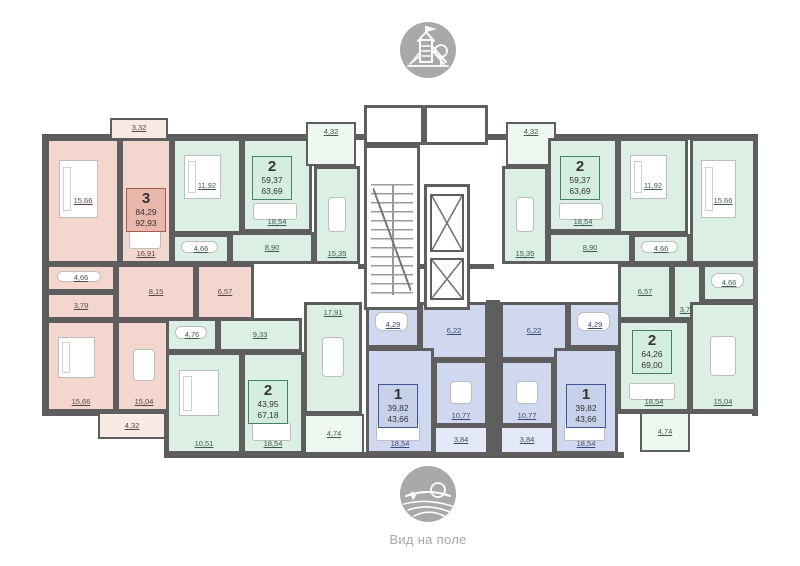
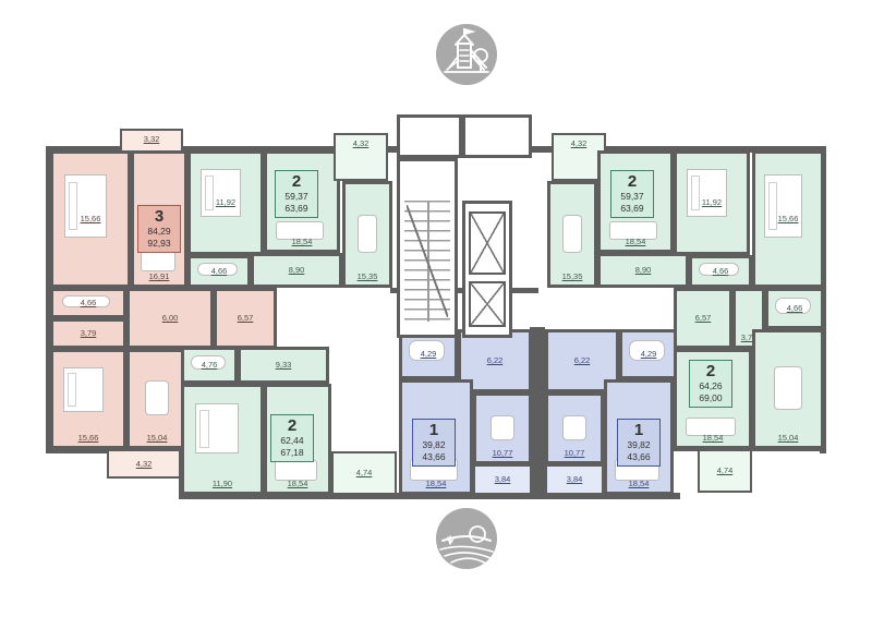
  3,32
  15,66
  16,91
  4,66
  3,79
- 8,15
+ 6,00
  6,57
  15,66
  15,04
  4,32
  3
  84,29
  92,93
  11,92
  4,66
  18,54
  8,90
  15,35
  4,32
  2
  59,37
  63,69
  4,76
  9,33
- 10,51
+ 11,90
  18,54
- 17,91
  4,74
  2
- 43,95
+ 62,44
  67,18
  4,29
  6,22
  18,54
  10,77
  3,84
  1
  39,82
  43,66
  6,22
  4,29
  10,77
  18,54
  3,84
  1
  39,82
  43,66
  4,32
  15,35
  18,54
  8,90
  11,92
  4,66
  2
  59,37
  63,69
  15,66
  4,66
  3,7
  6,57
  18,54
  15,04
  4,74
  2
  64,26
  69,00
- Вид на поле
